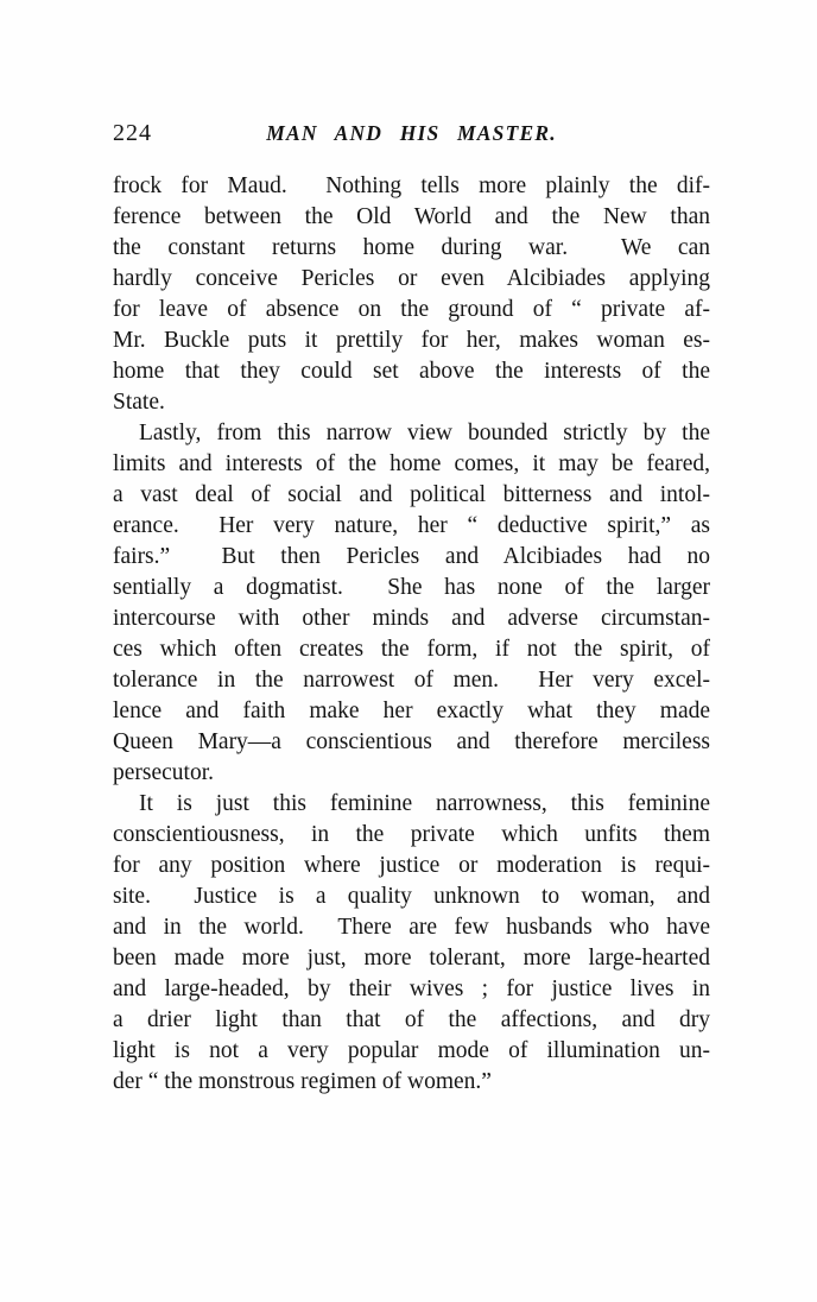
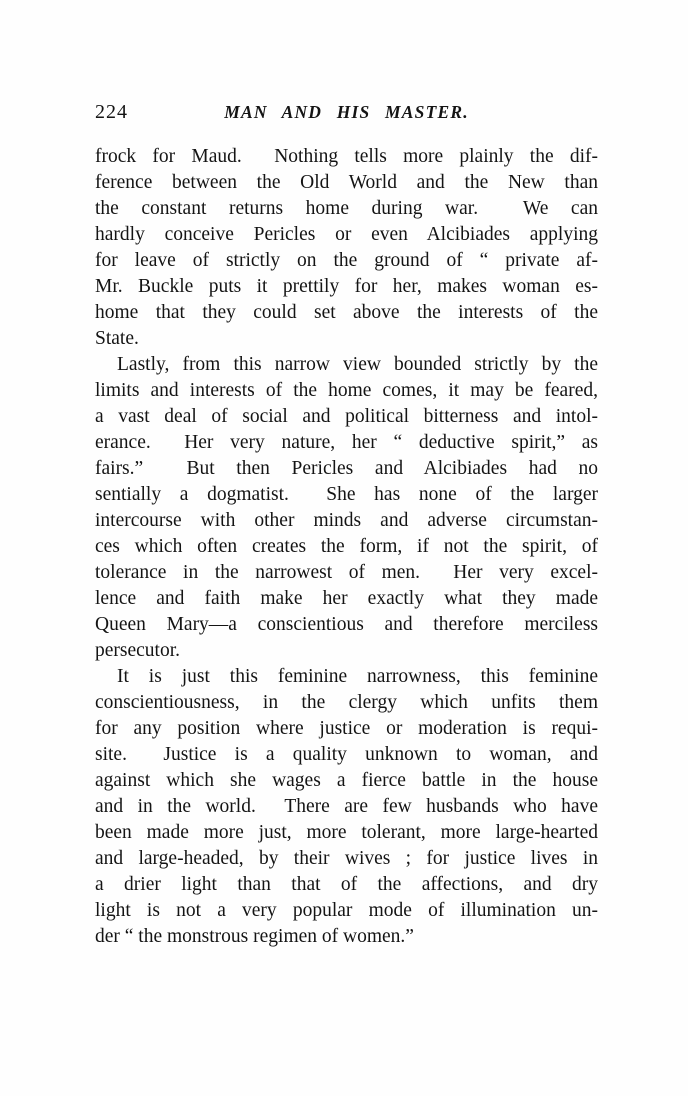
  224
  MAN AND HIS MASTER.
  frock for Maud. Nothing tells more plainly the dif-
  ference between the Old World and the New than
  the constant returns home during war. We can
  hardly conceive Pericles or even Alcibiades applying
- for leave of absence on the ground of “ private af-
+ for leave of strictly on the ground of “ private af-
  Mr. Buckle puts it prettily for her, makes woman es-
  home that they could set above the interests of the
  State.
  Lastly, from this narrow view bounded strictly by the
  limits and interests of the home comes, it may be feared,
  a vast deal of social and political bitterness and intol-
  erance. Her very nature, her “ deductive spirit,” as
  fairs.” But then Pericles and Alcibiades had no
  sentially a dogmatist. She has none of the larger
  intercourse with other minds and adverse circumstan-
  ces which often creates the form, if not the spirit, of
  tolerance in the narrowest of men. Her very excel-
  lence and faith make her exactly what they made
  Queen Mary—a conscientious and therefore merciless
  persecutor.
  It is just this feminine narrowness, this feminine
- conscientiousness, in the private which unfits them
+ conscientiousness, in the clergy which unfits them
  for any position where justice or moderation is requi-
  site. Justice is a quality unknown to woman, and
+ against which she wages a fierce battle in the house
  and in the world. There are few husbands who have
  been made more just, more tolerant, more large-hearted
  and large-headed, by their wives ; for justice lives in
  a drier light than that of the affections, and dry
  light is not a very popular mode of illumination un-
  der “ the monstrous regimen of women.”
